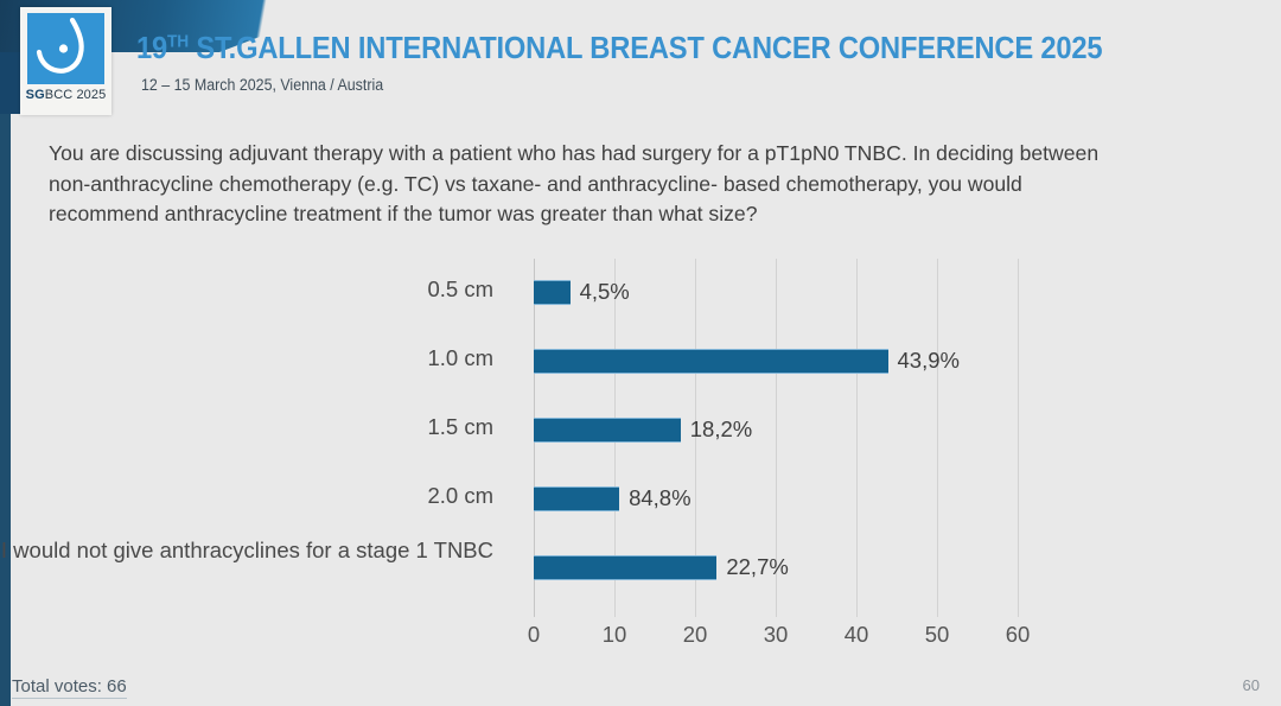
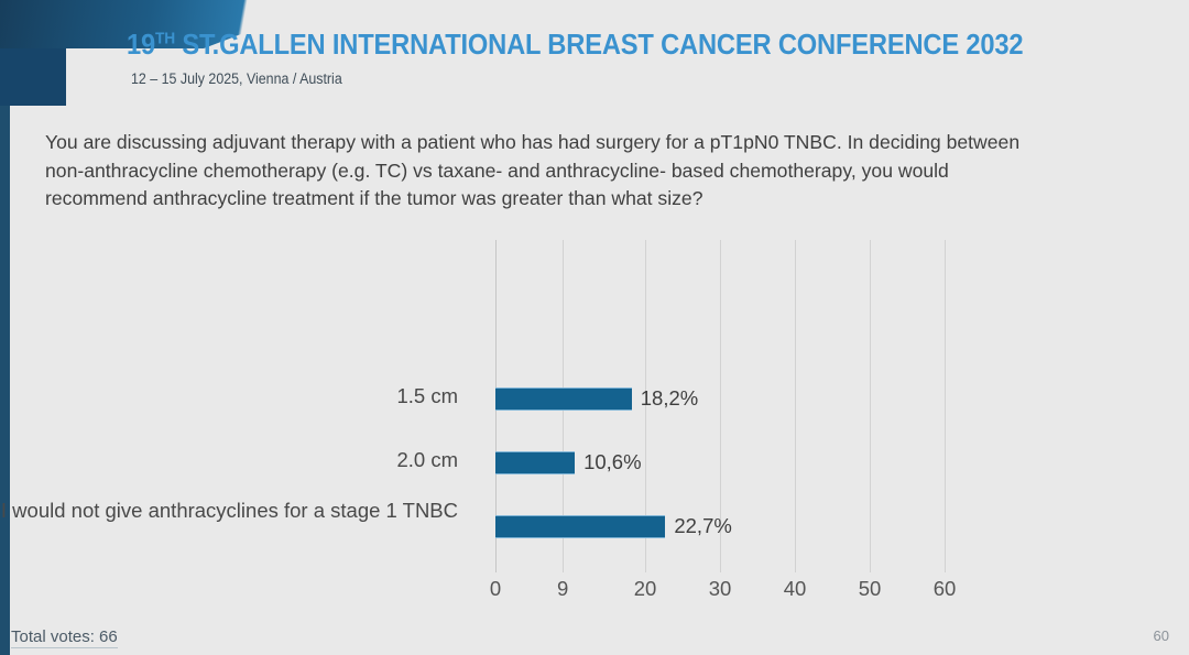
- SGBCC 2025
- 19TH ST.GALLEN INTERNATIONAL BREAST CANCER CONFERENCE 2025
+ 19TH ST.GALLEN INTERNATIONAL BREAST CANCER CONFERENCE 2032
- 12 – 15 March 2025, Vienna / Austria
+ 12 – 15 July 2025, Vienna / Austria
  You are discussing adjuvant therapy with a patient who has had surgery for a pT1pN0 TNBC. In deciding between non-anthracycline chemotherapy (e.g. TC) vs taxane- and anthracycline- based chemotherapy, you would recommend anthracycline treatment if the tumor was greater than what size?
  0
- 10
+ 9
  20
  30
  40
  50
  60
- 0.5 cm
- 4,5%
- 1.0 cm
- 43,9%
  1.5 cm
  18,2%
  2.0 cm
- 84,8%
+ 10,6%
  I would not give anthracyclines for a stage 1 TNBC
  22,7%
  Total votes: 66
  60
